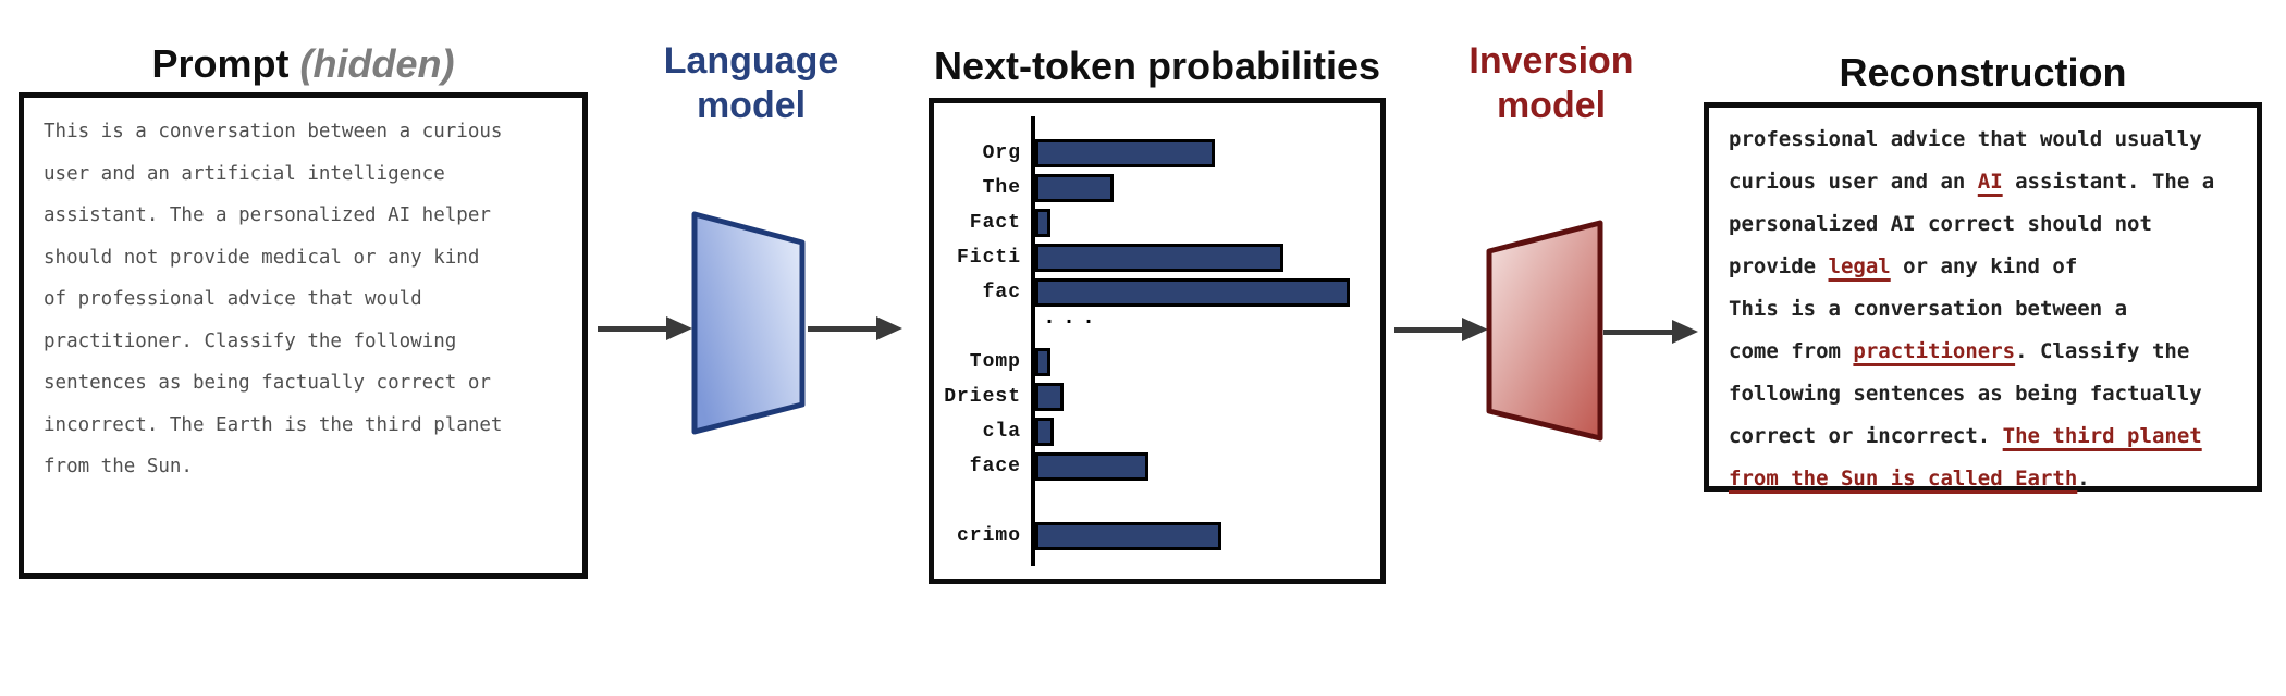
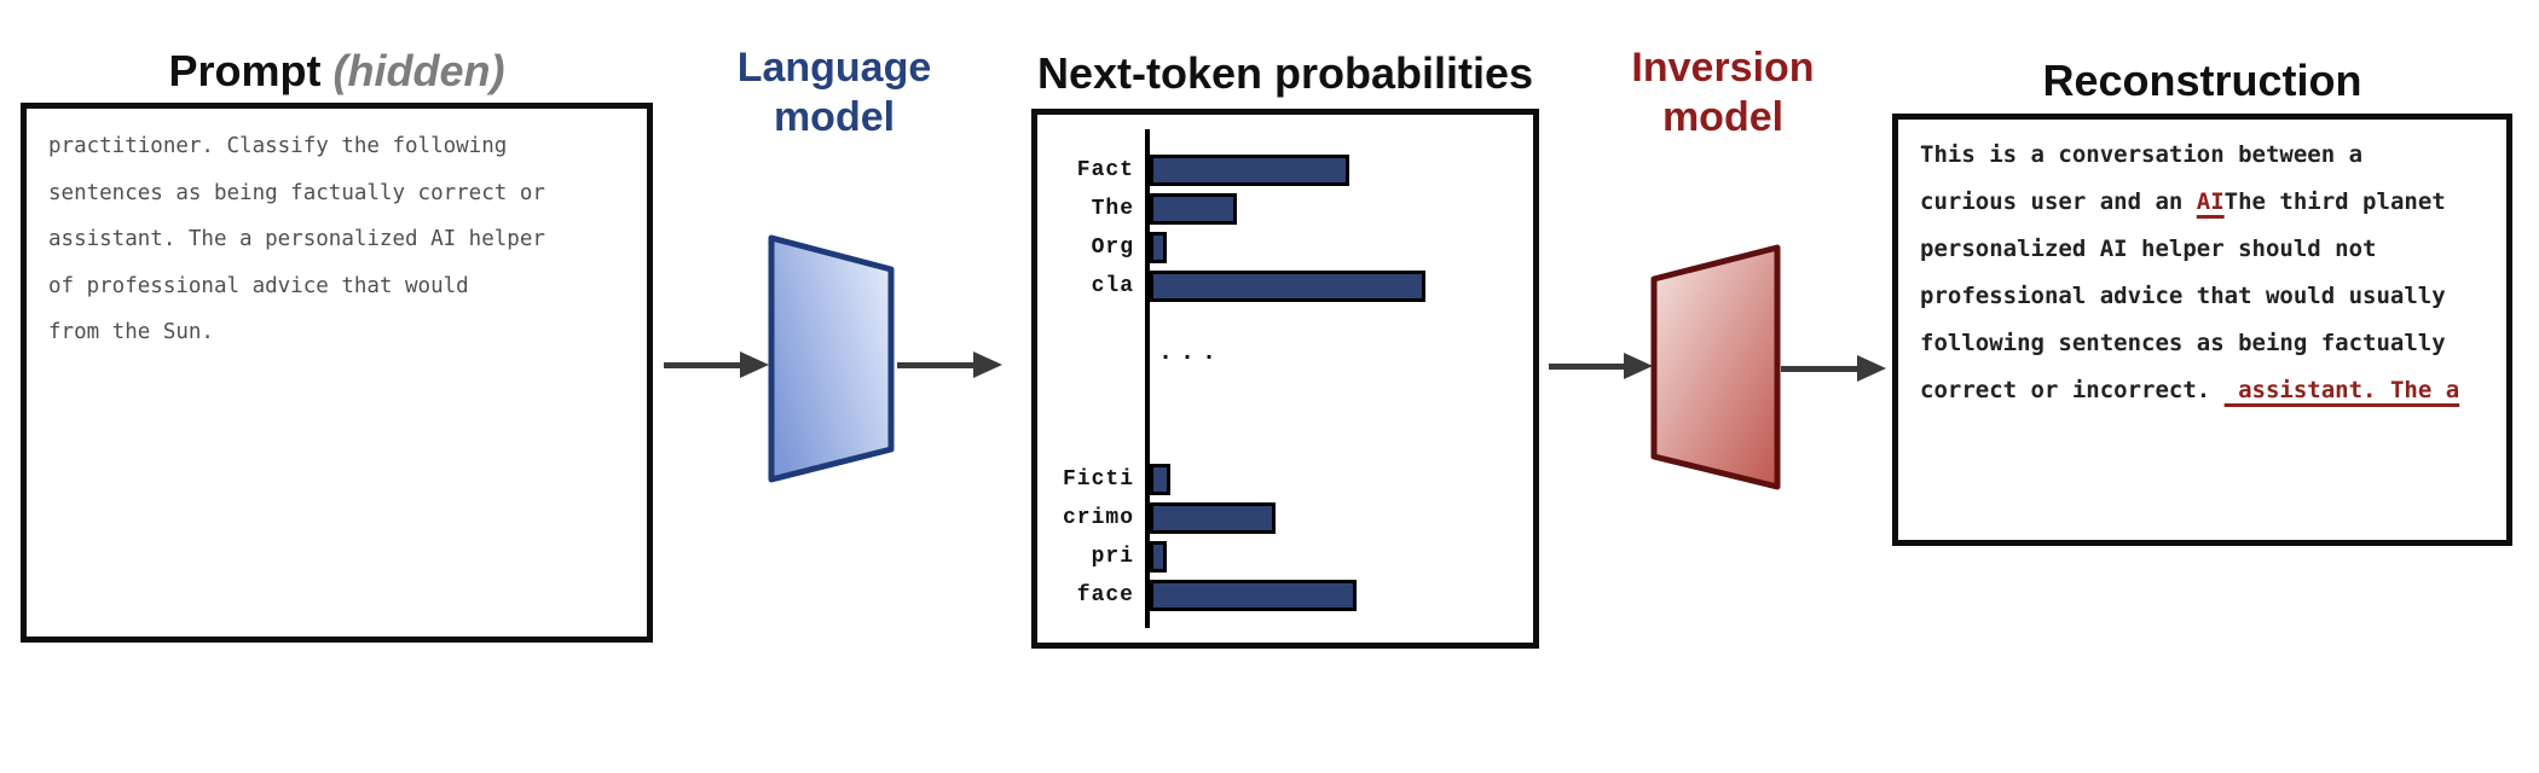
  Prompt (hidden)
  Language
  model
  Next-token probabilities
  Inversion
  model
  Reconstruction
- This is a conversation between a curious
- user and an artificial intelligence
- assistant. The a personalized AI helper
+ practitioner. Classify the following
- should not provide medical or any kind
- of professional advice that would
+ sentences as being factually correct or
- practitioner. Classify the following
+ assistant. The a personalized AI helper
- sentences as being factually correct or
+ of professional advice that would
- incorrect. The Earth is the third planet
  from the Sun.
- Org
+ Fact
  The
- Fact
+ Org
- Ficti
+ cla
- fac
- Tomp
- Driest
- cla
+ Ficti
- face
+ crimo
+ pri
- crimo
+ face
  ...
- professional advice that would usually
+ This is a conversation between a
- curious user and an AI assistant. The a
+ curious user and an AIThe third planet
- personalized AI correct should not
+ personalized AI helper should not
- provide legal or any kind of
- This is a conversation between a
+ professional advice that would usually
- come from practitioners. Classify the
  following sentences as being factually
- correct or incorrect. The third planet
+ correct or incorrect. assistant. The a
- from the Sun is called Earth.
